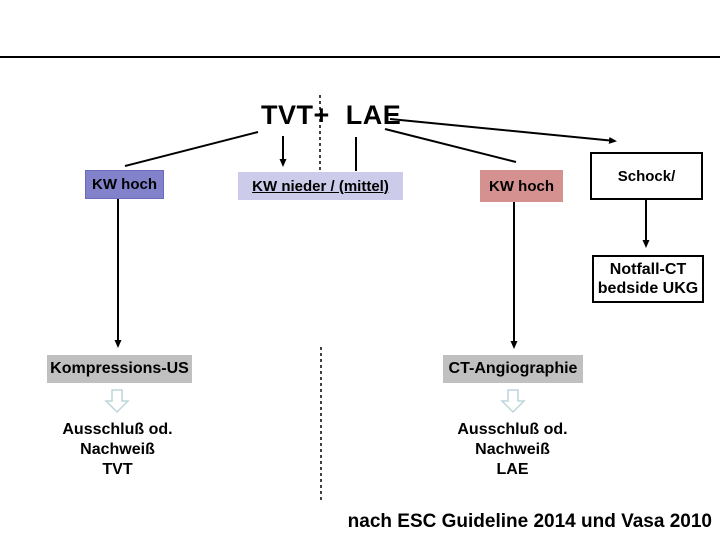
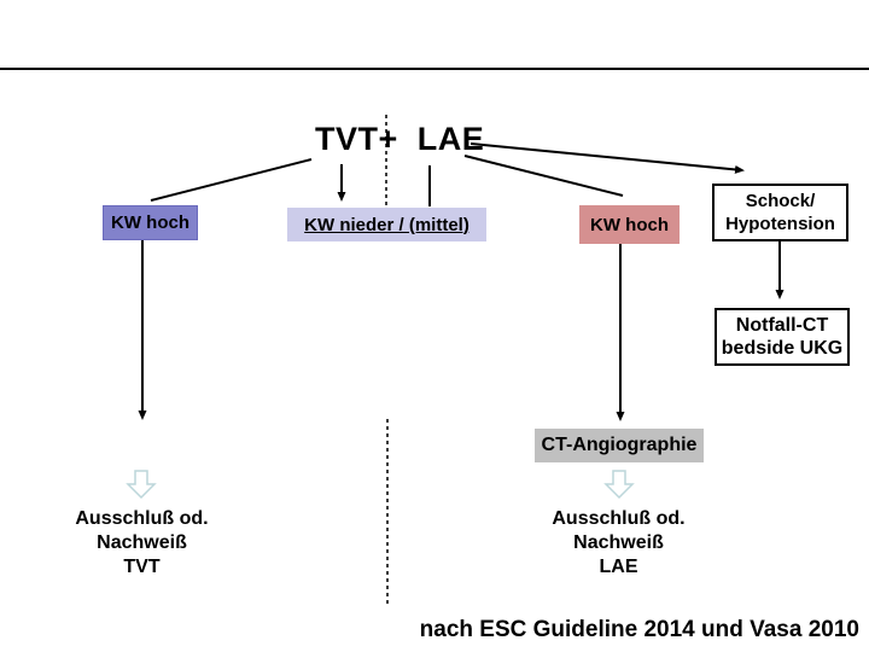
  TVT+ LAE
  KW hoch
  KW nieder / (mittel)
  KW hoch
  Schock/
+ Hypotension
  Notfall-CT
  bedside UKG
- Kompressions-US
  CT-Angiographie
  Ausschluß od.
  Nachweiß
  TVT
  Ausschluß od.
  Nachweiß
  LAE
  nach ESC Guideline 2014 und Vasa 2010
